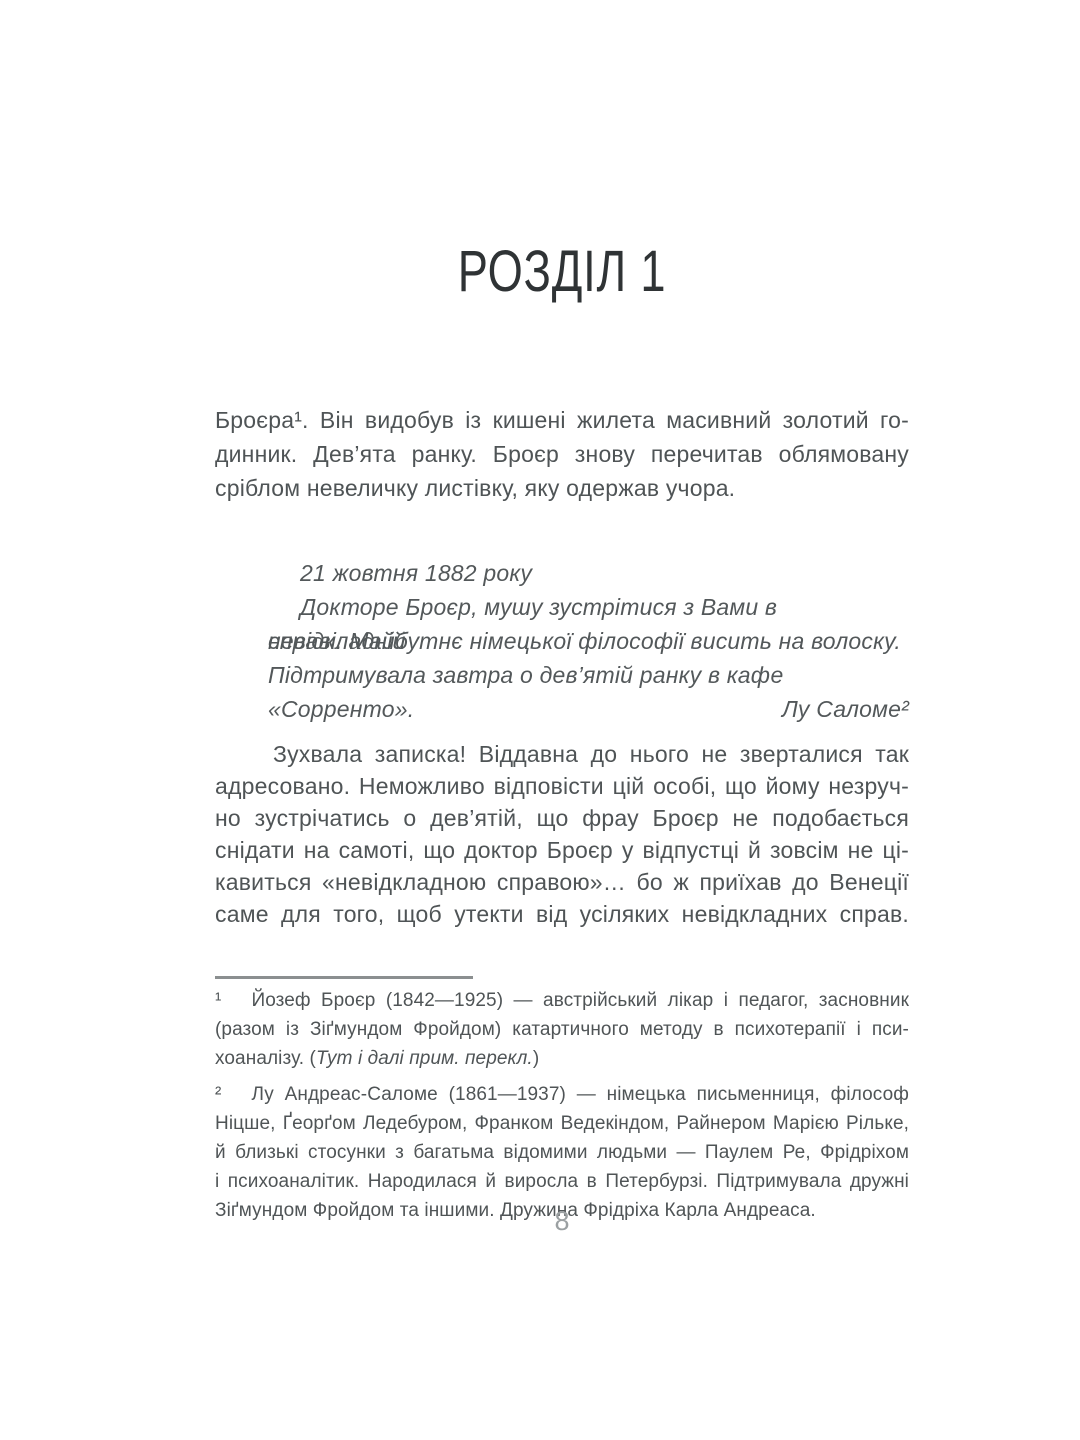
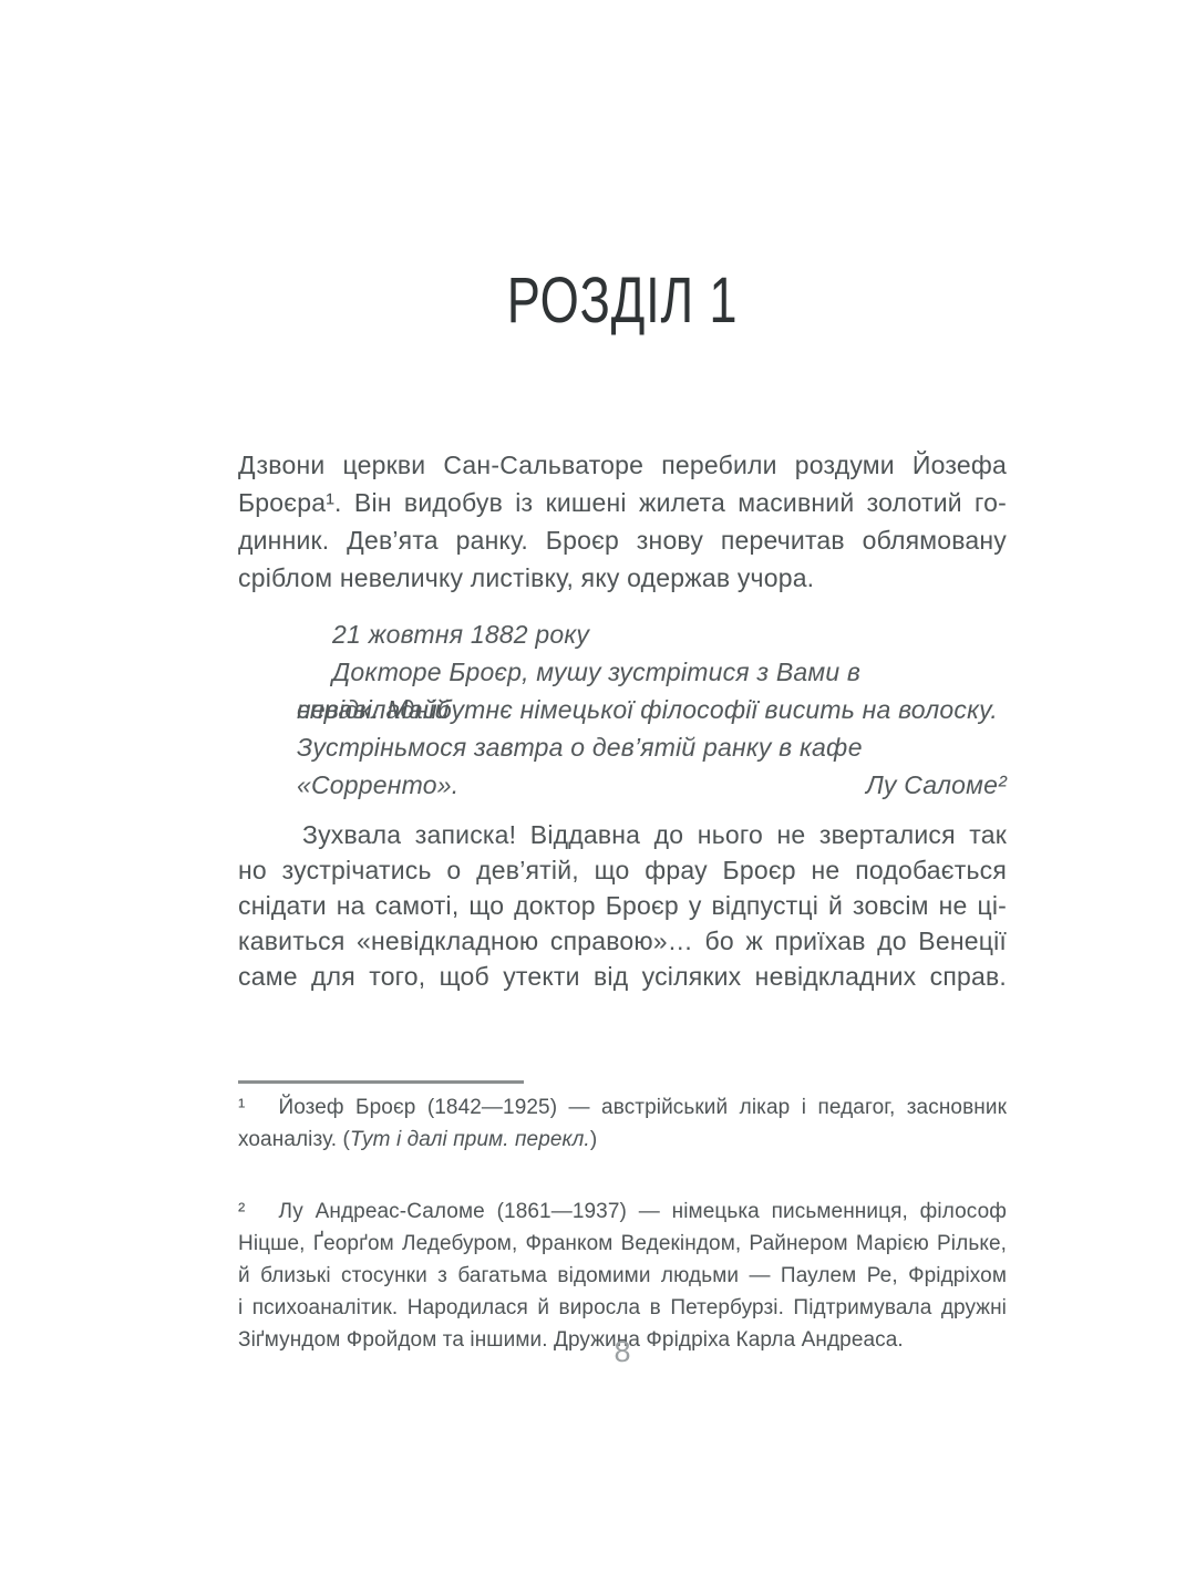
  РОЗДІЛ 1
+ Дзвони церкви Сан-Сальваторе перебили роздуми Йозефа
  Броєра¹. Він видобув із кишені жилета масивний золотий го-
  динник. Дев’ята ранку. Броєр знову перечитав облямовану
  сріблом невеличку листівку, яку одержав учора.
  21 жовтня 1882 року
  Докторе Броєр, мушу зустрітися з Вами в невідкладній
  справі. Майбутнє німецької філософії висить на волоску.
- Підтримувала завтра о дев’ятій ранку в кафе «Сорренто».
+ Зустріньмося завтра о дев’ятій ранку в кафе «Сорренто».
  Лу Саломе²
  Зухвала записка! Віддавна до нього не зверталися так
- адресовано. Неможливо відповісти цій особі, що йому незруч-
  но зустрічатись о дев’ятій, що фрау Броєр не подобається
  снідати на самоті, що доктор Броєр у відпустці й зовсім не ці-
  кавиться «невідкладною справою»… бо ж приїхав до Венеції
  саме для того, щоб утекти від усіляких невідкладних справ.
  ¹ Йозеф Броєр (1842—1925) — австрійський лікар і педагог, засновник
- (разом із Зіґмундом Фройдом) катартичного методу в психотерапії і пси-
  хоаналізу. (Тут і далі прим. перекл.)
  ² Лу Андреас-Саломе (1861—1937) — німецька письменниця, філософ
  Ніцше, Ґеорґом Ледебуром, Франком Ведекіндом, Райнером Марією Рільке,
  й близькі стосунки з багатьма відомими людьми — Паулем Ре, Фрідріхом
  і психоаналітик. Народилася й виросла в Петербурзі. Підтримувала дружні
  Зіґмундом Фройдом та іншими. Дружина Фрідріха Карла Андреаса.
  8
